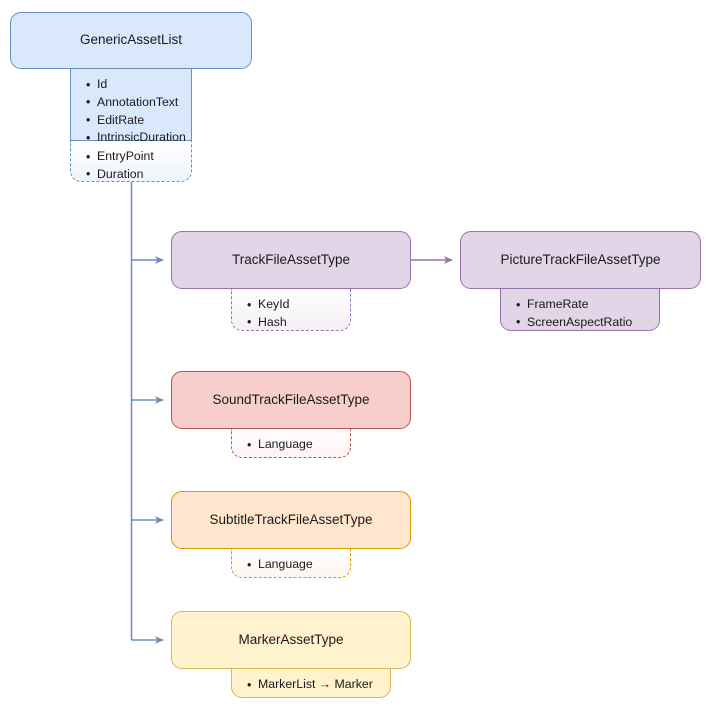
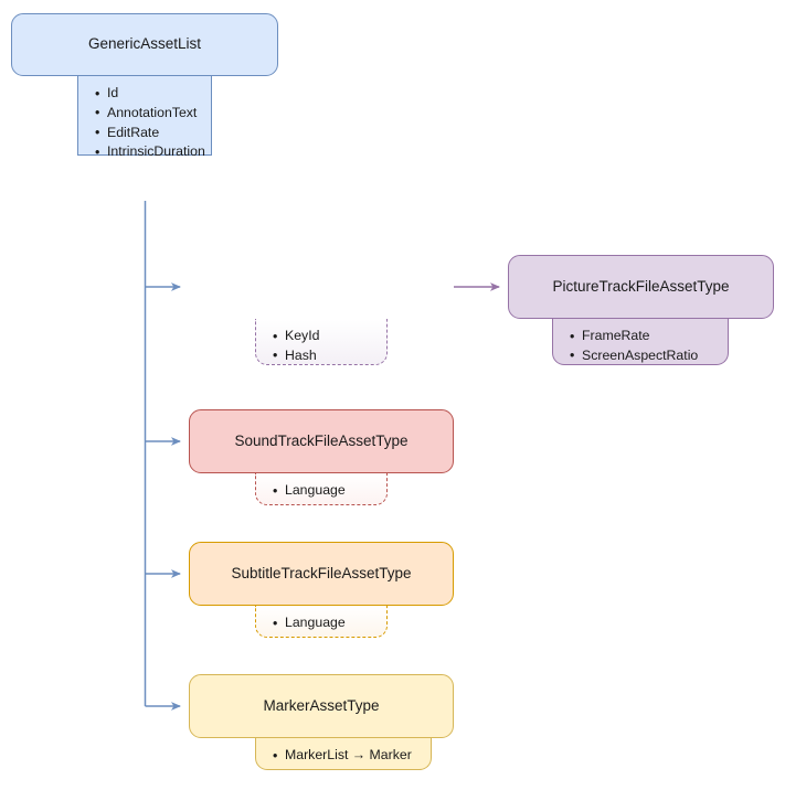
  GenericAssetList
  Id
  AnnotationText
  EditRate
  IntrinsicDuration
- EntryPoint
- Duration
- TrackFileAssetType
  KeyId
  Hash
  PictureTrackFileAssetType
  FrameRate
  ScreenAspectRatio
  SoundTrackFileAssetType
  Language
  SubtitleTrackFileAssetType
  Language
  MarkerAssetType
  MarkerList → Marker
